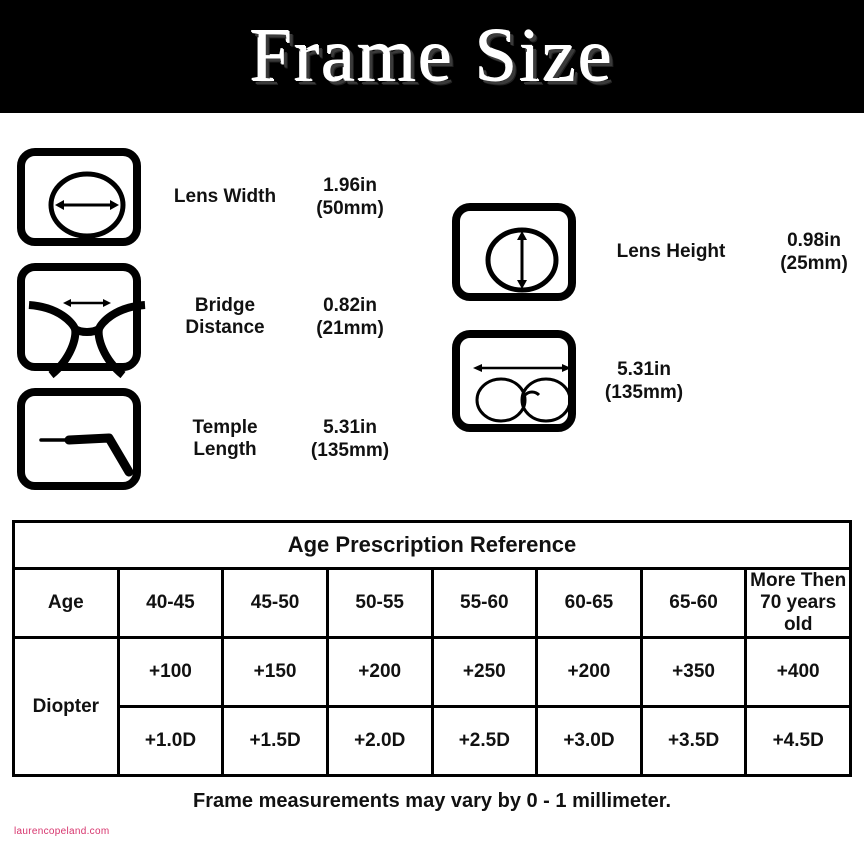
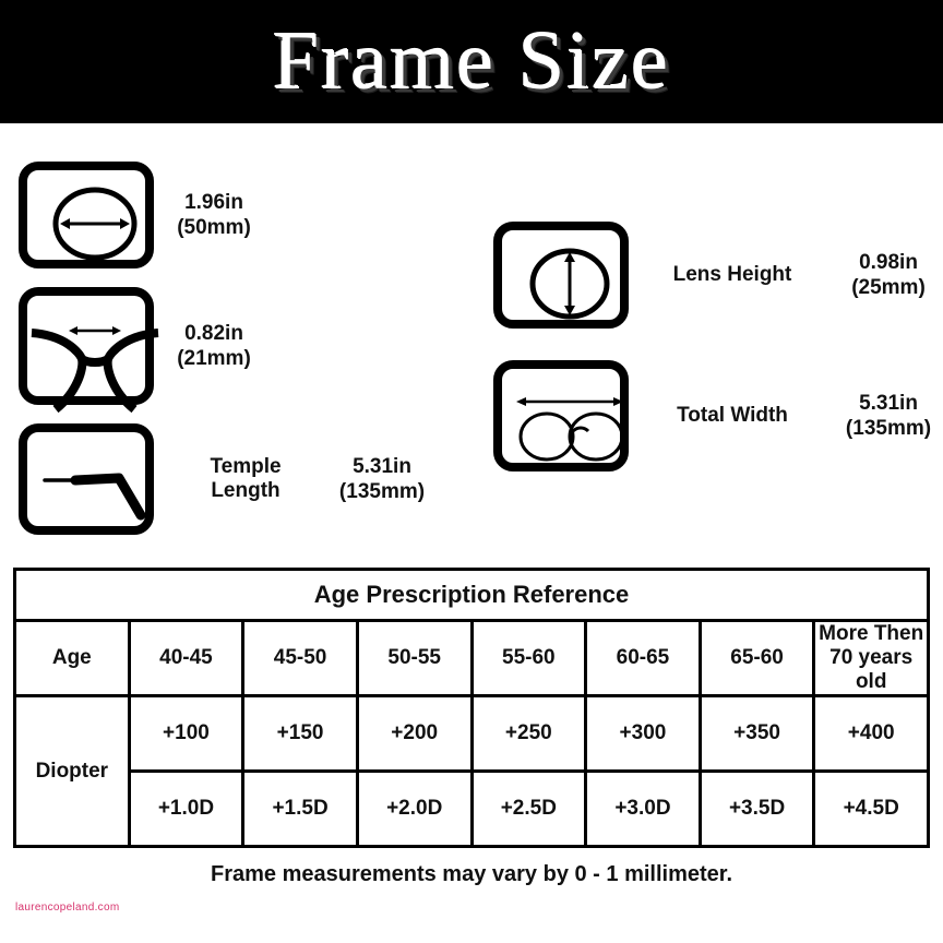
  Frame Size
- Lens Width
  1.96in
  (50mm)
- Bridge
- Distance
  0.82in
  (21mm)
  Temple
  Length
  5.31in
  (135mm)
  Lens Height
  0.98in
  (25mm)
+ Total Width
  5.31in
  (135mm)
  Age Prescription Reference
  Age	40-45	45-50	50-55	55-60	60-65	65-60	More Then 70 years old
- Diopter	+100	+150	+200	+250	+200	+350	+400
+ Diopter	+100	+150	+200	+250	+300	+350	+400
  +1.0D	+1.5D	+2.0D	+2.5D	+3.0D	+3.5D	+4.5D
  Frame measurements may vary by 0 - 1 millimeter.
  laurencopeland.com
